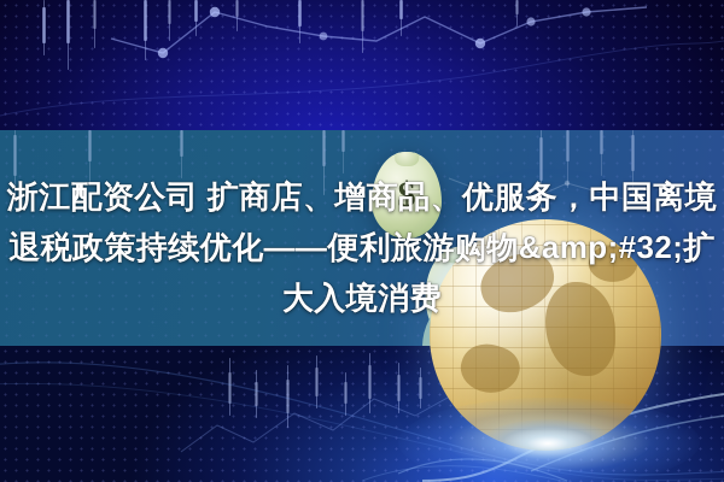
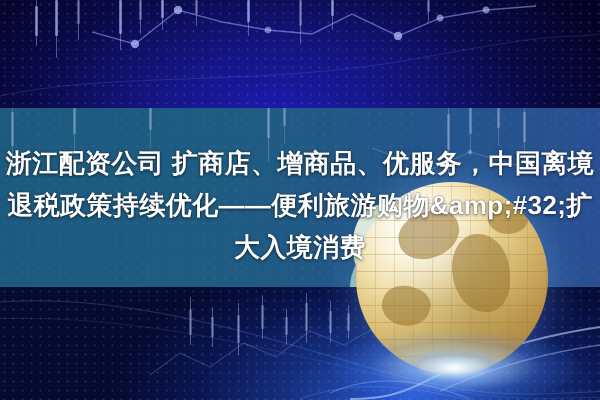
- $
  浙江配资公司 扩商店、增商品、优服务，中国离境退税政策持续优化——便利旅游购物&amp;#32;扩大入境消费
